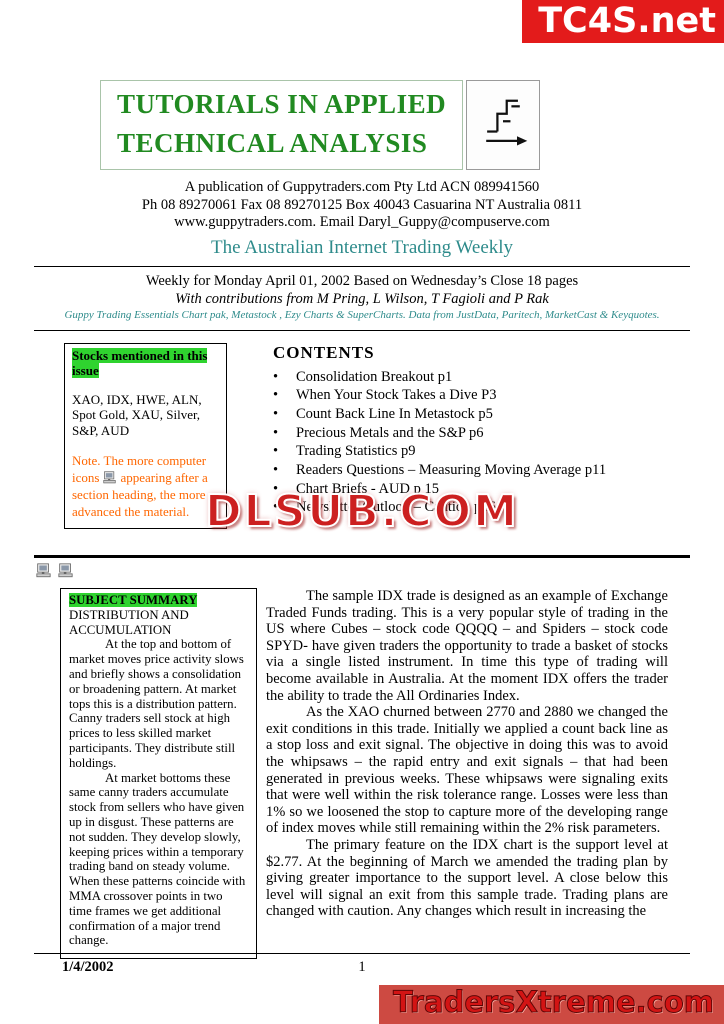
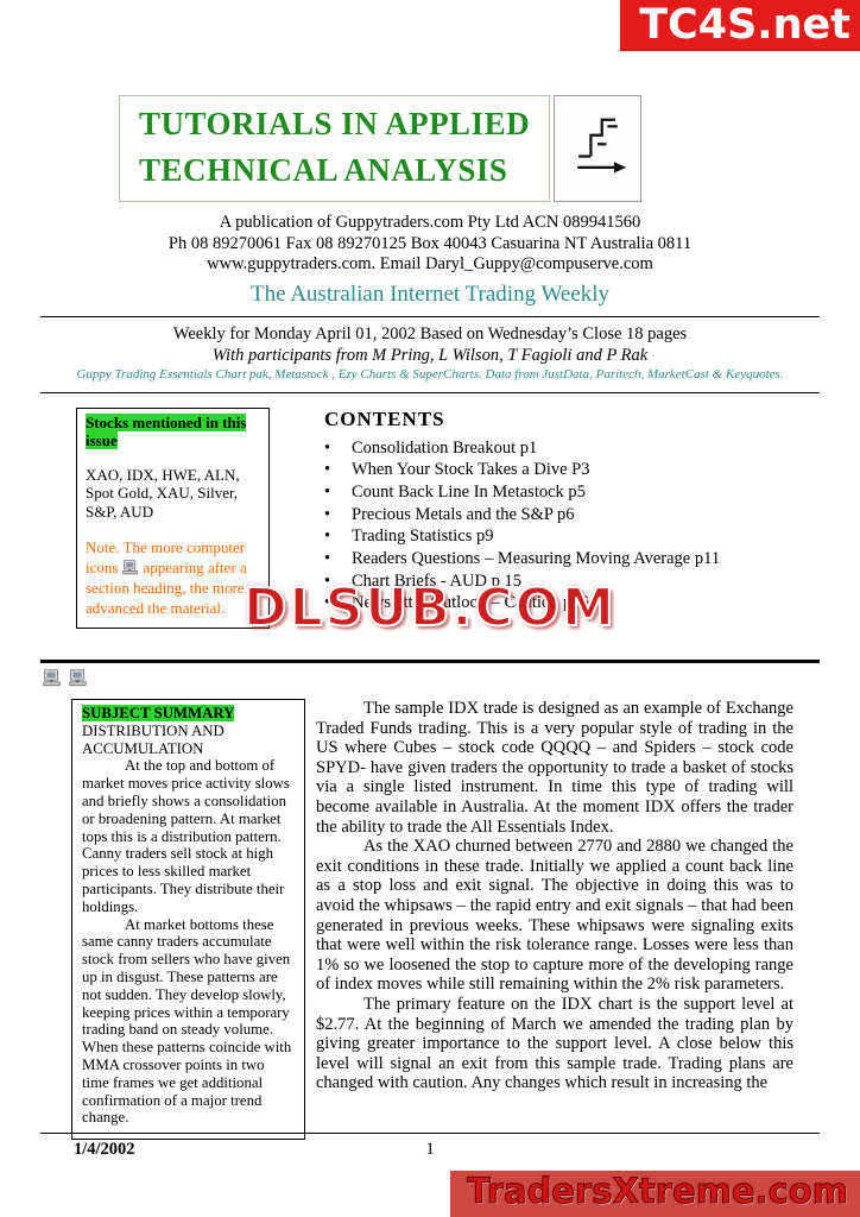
  TC4S.net
  DLSUB.COM
  TradersXtreme.com
  TUTORIALS IN APPLIED
  TECHNICAL ANALYSIS
  A publication of Guppytraders.com Pty Ltd ACN 089941560
  Ph 08 89270061 Fax 08 89270125 Box 40043 Casuarina NT Australia 0811
  www.guppytraders.com. Email Daryl_Guppy@compuserve.com
  The Australian Internet Trading Weekly
  Weekly for Monday April 01, 2002 Based on Wednesday’s Close 18 pages
- With contributions from M Pring, L Wilson, T Fagioli and P Rak
+ With participants from M Pring, L Wilson, T Fagioli and P Rak
  Guppy Trading Essentials Chart pak, Metastock , Ezy Charts & SuperCharts. Data from JustData, Paritech, MarketCast & Keyquotes.
  Stocks mentioned in this issue
  XAO, IDX, HWE, ALN, Spot Gold, XAU, Silver, S&P, AUD
  Note. The more computer icons appearing after a section heading, the more advanced the material.
  CONTENTS
  •
  Consolidation Breakout p1
  •
  When Your Stock Takes a Dive P3
  •
  Count Back Line In Metastock p5
  •
  Precious Metals and the S&P p6
  •
  Trading Statistics p9
  •
  Readers Questions – Measuring Moving Average p11
  •
  Chart Briefs - AUD p 15
  •
  Newsletter Outlook – Caution p16
  SUBJECT SUMMARY
  DISTRIBUTION AND ACCUMULATION
- At the top and bottom of market moves price activity slows and briefly shows a consolidation or broadening pattern. At market tops this is a distribution pattern. Canny traders sell stock at high prices to less skilled market participants. They distribute still holdings.
+ At the top and bottom of market moves price activity slows and briefly shows a consolidation or broadening pattern. At market tops this is a distribution pattern. Canny traders sell stock at high prices to less skilled market participants. They distribute their holdings.
  At market bottoms these same canny traders accumulate stock from sellers who have given up in disgust. These patterns are not sudden. They develop slowly, keeping prices within a temporary trading band on steady volume. When these patterns coincide with MMA crossover points in two time frames we get additional confirmation of a major trend change.
- The sample IDX trade is designed as an example of Exchange Traded Funds trading. This is a very popular style of trading in the US where Cubes – stock code QQQQ – and Spiders – stock code SPYD- have given traders the opportunity to trade a basket of stocks via a single listed instrument. In time this type of trading will become available in Australia. At the moment IDX offers the trader the ability to trade the All Ordinaries Index.
+ The sample IDX trade is designed as an example of Exchange Traded Funds trading. This is a very popular style of trading in the US where Cubes – stock code QQQQ – and Spiders – stock code SPYD- have given traders the opportunity to trade a basket of stocks via a single listed instrument. In time this type of trading will become available in Australia. At the moment IDX offers the trader the ability to trade the All Essentials Index.
- As the XAO churned between 2770 and 2880 we changed the exit conditions in this trade. Initially we applied a count back line as a stop loss and exit signal. The objective in doing this was to avoid the whipsaws – the rapid entry and exit signals – that had been generated in previous weeks. These whipsaws were signaling exits that were well within the risk tolerance range. Losses were less than 1% so we loosened the stop to capture more of the developing range of index moves while still remaining within the 2% risk parameters.
+ As the XAO churned between 2770 and 2880 we changed the exit conditions in these trade. Initially we applied a count back line as a stop loss and exit signal. The objective in doing this was to avoid the whipsaws – the rapid entry and exit signals – that had been generated in previous weeks. These whipsaws were signaling exits that were well within the risk tolerance range. Losses were less than 1% so we loosened the stop to capture more of the developing range of index moves while still remaining within the 2% risk parameters.
  The primary feature on the IDX chart is the support level at $2.77. At the beginning of March we amended the trading plan by giving greater importance to the support level. A close below this level will signal an exit from this sample trade. Trading plans are changed with caution. Any changes which result in increasing the
  1/4/2002
  1
